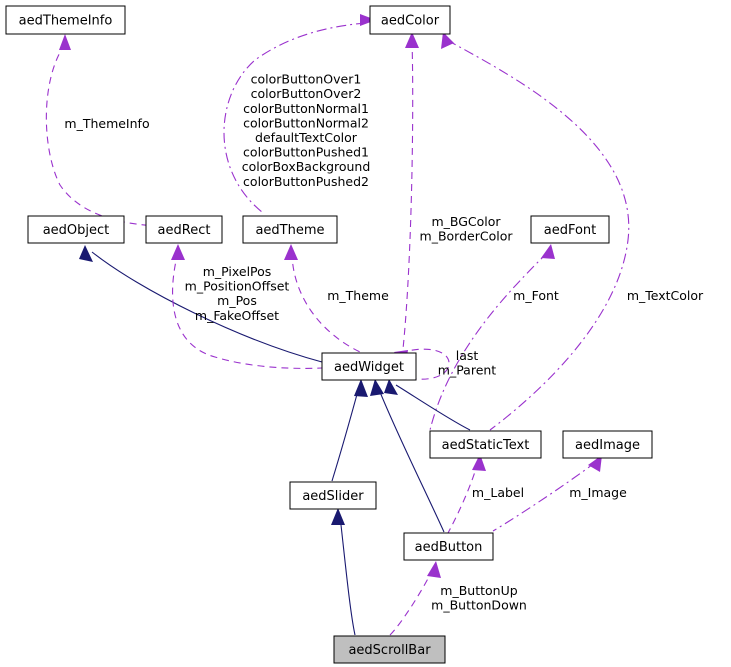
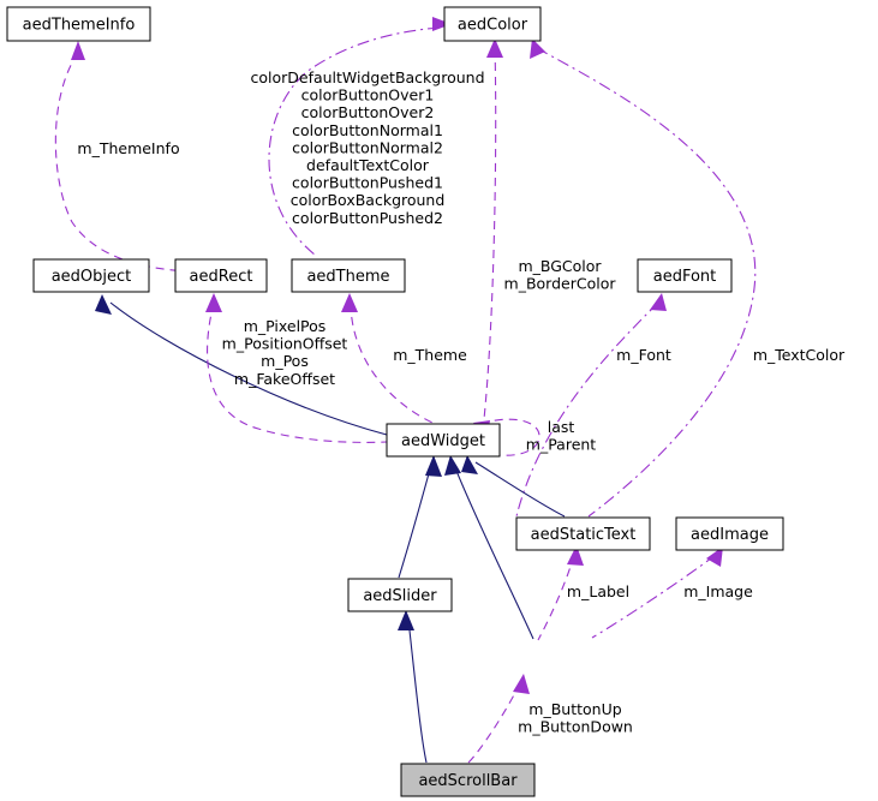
  aedThemeInfo
  aedColor
  aedObject
  aedRect
  aedTheme
  aedFont
  aedWidget
  aedStaticText
  aedImage
  aedSlider
- aedButton
  aedScrollBar
+ colorDefaultWidgetBackground
  colorButtonOver1
  colorButtonOver2
  colorButtonNormal1
  colorButtonNormal2
  defaultTextColor
  colorButtonPushed1
  colorBoxBackground
  colorButtonPushed2
  m_ThemeInfo
  m_BGColor
  m_BorderColor
  m_PixelPos
  m_PositionOffset
  m_Pos
  m_FakeOffset
  m_Theme
  m_Font
  m_TextColor
  last
  m_Parent
  m_Label
  m_Image
  m_ButtonUp
  m_ButtonDown
